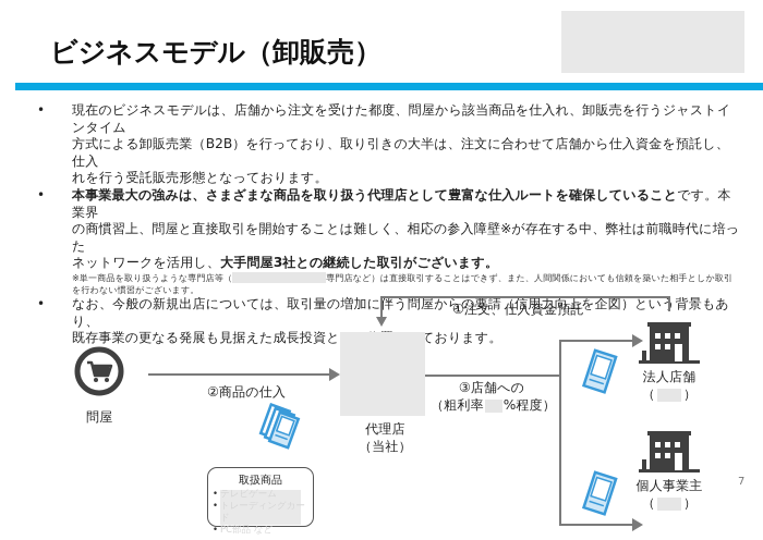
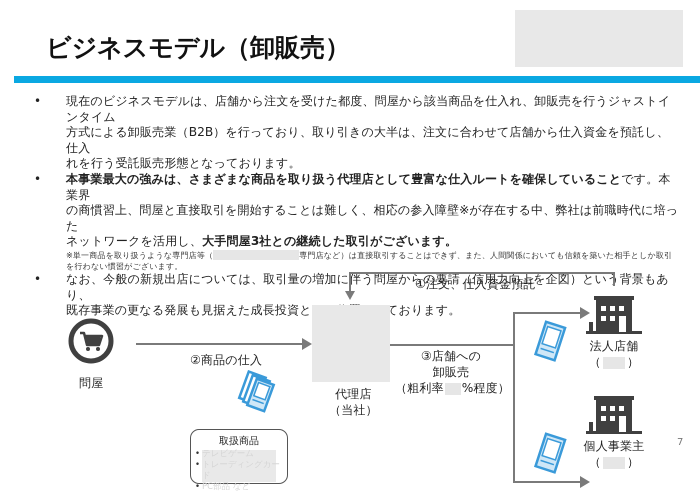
  ビジネスモデル（卸販売）
  •
  現在のビジネスモデルは、店舗から注文を受けた都度、問屋から該当商品を仕入れ、卸販売を行うジャストインタイム
  方式による卸販売業（B2B）を行っており、取り引きの大半は、注文に合わせて店舗から仕入資金を預託し、仕入
  れを行う受託販売形態となっております。
  •
  本事業最大の強みは、さまざまな商品を取り扱う代理店として豊富な仕入ルートを確保していることです。本業界
  の商慣習上、問屋と直接取引を開始することは難しく、相応の参入障壁※が存在する中、弊社は前職時代に培った
  ネットワークを活用し、大手問屋3社との継続した取引がございます。
  ※単一商品を取り扱うような専門店等（ 専門店など）は直接取引することはできず、また、人間関係においても信頼を築いた相手としか取引
  を行わない慣習がございます。
  •
  なお、今般の新規出店については、取引量の増加に伴う問屋からの要請（信用力向上を企図）とい背景もあり、
  既存事業の更なる発展も見据えた成長投資とております。
  問屋
  ②商品の仕入
  取扱商品
  テレビゲーム
  トレーディングカー
  PC部品 など
  代理店
  （当社）
  ①注文、仕入資金預託
  ③店舗への
+ 卸販売
  （粗利率 %程度）
  法人店舗
  （ ）
  個人事業主
  （ ）
  7
